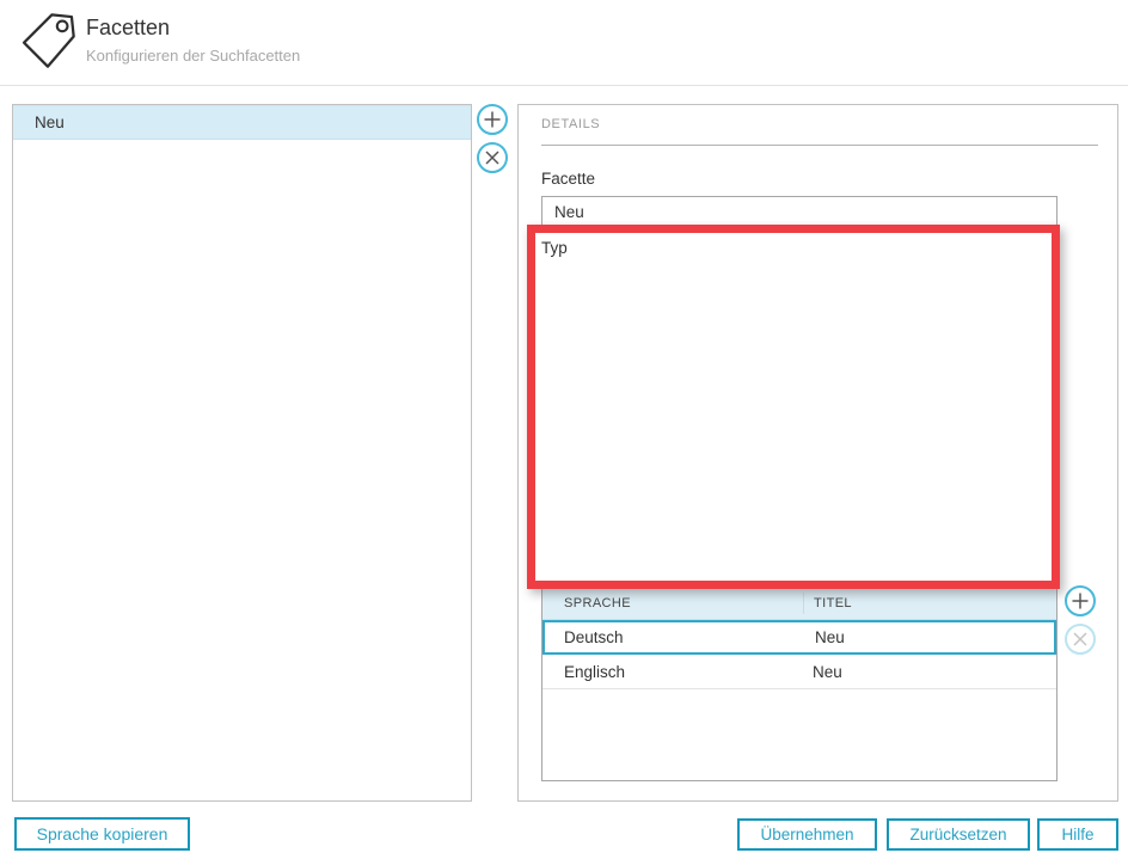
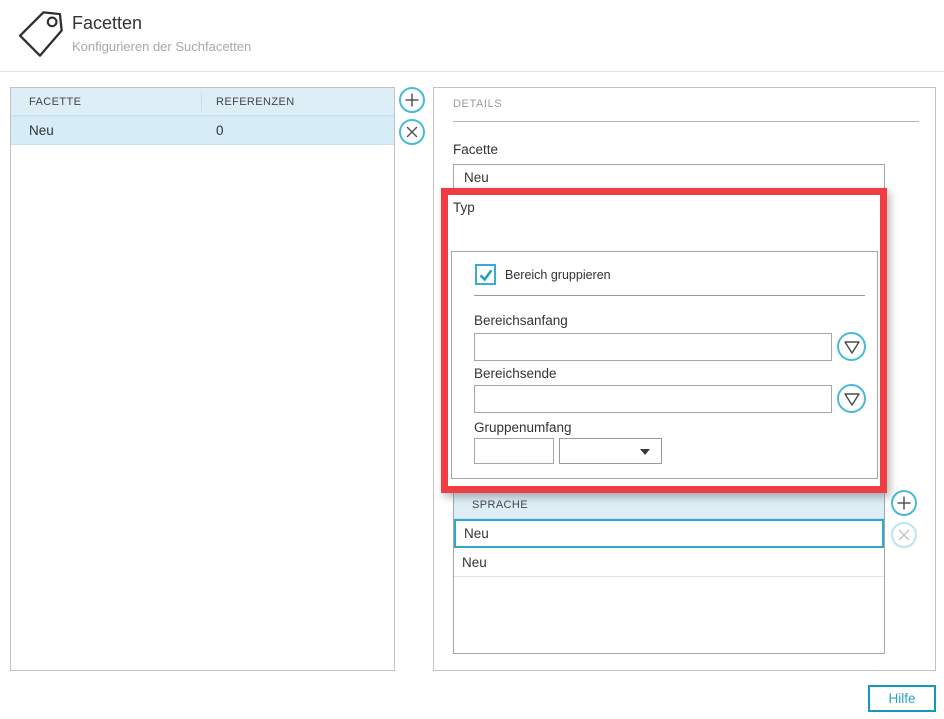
  Facetten
  Konfigurieren der Suchfacetten
+ FACETTE
+ REFERENZEN
  Neu
+ 0
  DETAILS
  Facette
  Neu
  Typ
+ Bereich gruppieren
+ Bereichsanfang
+ Bereichsende
+ Gruppenumfang
  SPRACHE
- TITEL
- Deutsch
  Neu
- Englisch
  Neu
- Sprache kopieren
- Übernehmen
- Zurücksetzen
  Hilfe
